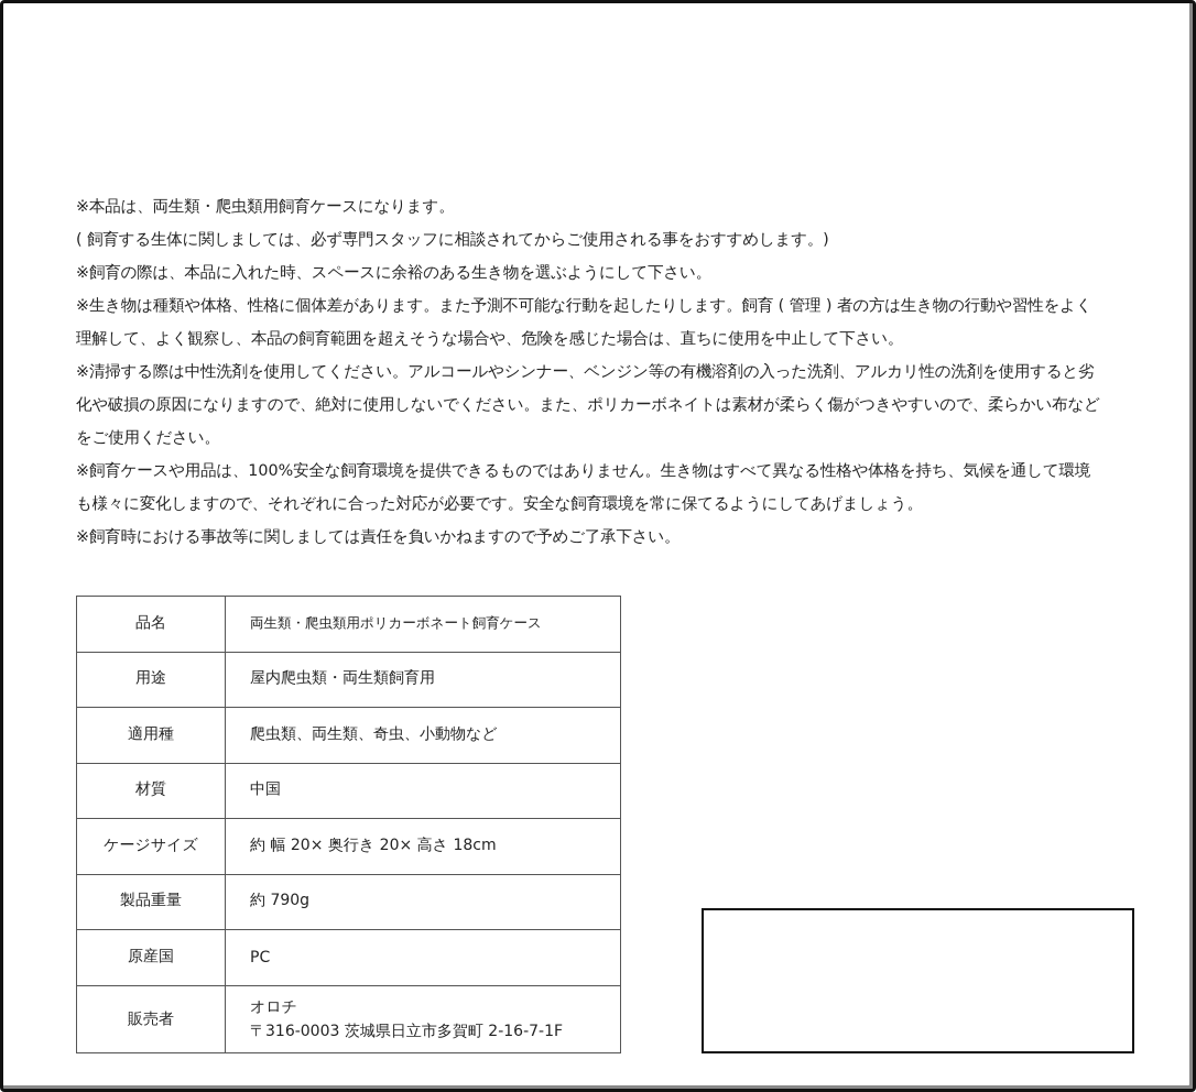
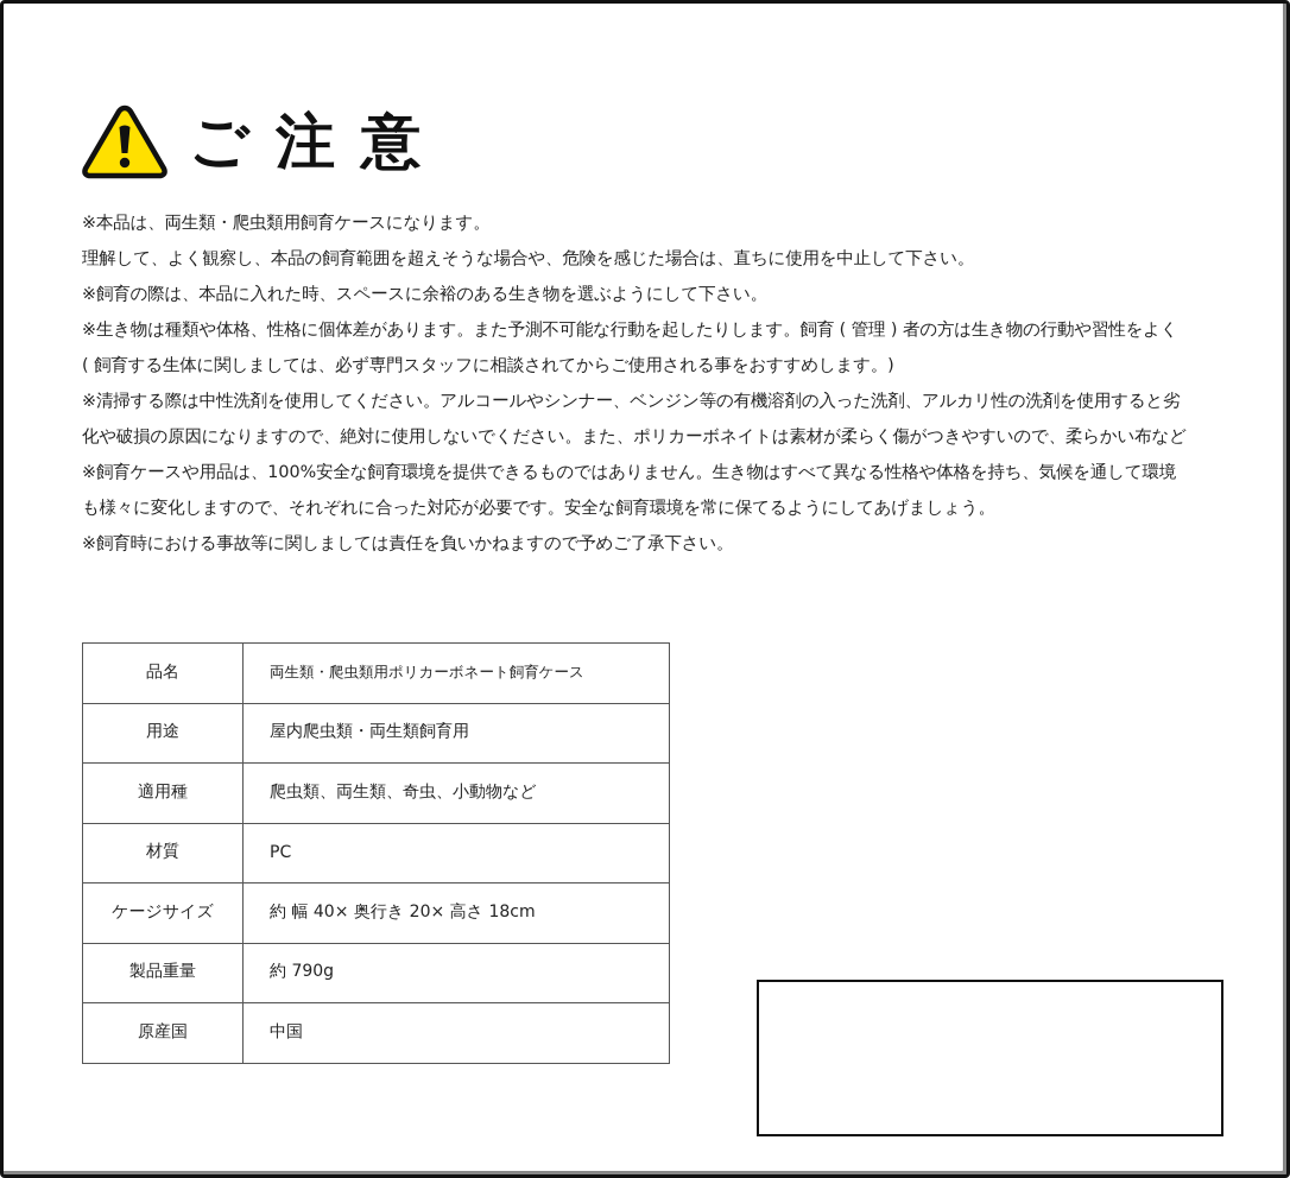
+ ご注意
  ※本品は、両生類・爬虫類用飼育ケースになります。
- ( 飼育する生体に関しましては、必ず専門スタッフに相談されてからご使用される事をおすすめします。)
+ 理解して、よく観察し、本品の飼育範囲を超えそうな場合や、危険を感じた場合は、直ちに使用を中止して下さい。
  ※飼育の際は、本品に入れた時、スペースに余裕のある生き物を選ぶようにして下さい。
  ※生き物は種類や体格、性格に個体差があります。また予測不可能な行動を起したりします。飼育 ( 管理 ) 者の方は生き物の行動や習性をよく
- 理解して、よく観察し、本品の飼育範囲を超えそうな場合や、危険を感じた場合は、直ちに使用を中止して下さい。
+ ( 飼育する生体に関しましては、必ず専門スタッフに相談されてからご使用される事をおすすめします。)
  ※清掃する際は中性洗剤を使用してください。アルコールやシンナー、ベンジン等の有機溶剤の入った洗剤、アルカリ性の洗剤を使用すると劣
  化や破損の原因になりますので、絶対に使用しないでください。また、ポリカーボネイトは素材が柔らく傷がつきやすいので、柔らかい布など
- をご使用ください。
  ※飼育ケースや用品は、100%安全な飼育環境を提供できるものではありません。生き物はすべて異なる性格や体格を持ち、気候を通して環境
  も様々に変化しますので、それぞれに合った対応が必要です。安全な飼育環境を常に保てるようにしてあげましょう。
  ※飼育時における事故等に関しましては責任を負いかねますので予めご了承下さい。
  品名	両生類・爬虫類用ポリカーボネート飼育ケース
  用途	屋内爬虫類・両生類飼育用
  適用種	爬虫類、両生類、奇虫、小動物など
- 材質	中国
+ 材質	PC
- ケージサイズ	約 幅 20× 奥行き 20× 高さ 18cm
+ ケージサイズ	約 幅 40× 奥行き 20× 高さ 18cm
  製品重量	約 790g
- 原産国	PC
+ 原産国	中国
- 販売者	オロチ 〒316-0003 茨城県日立市多賀町 2-16-7-1F
